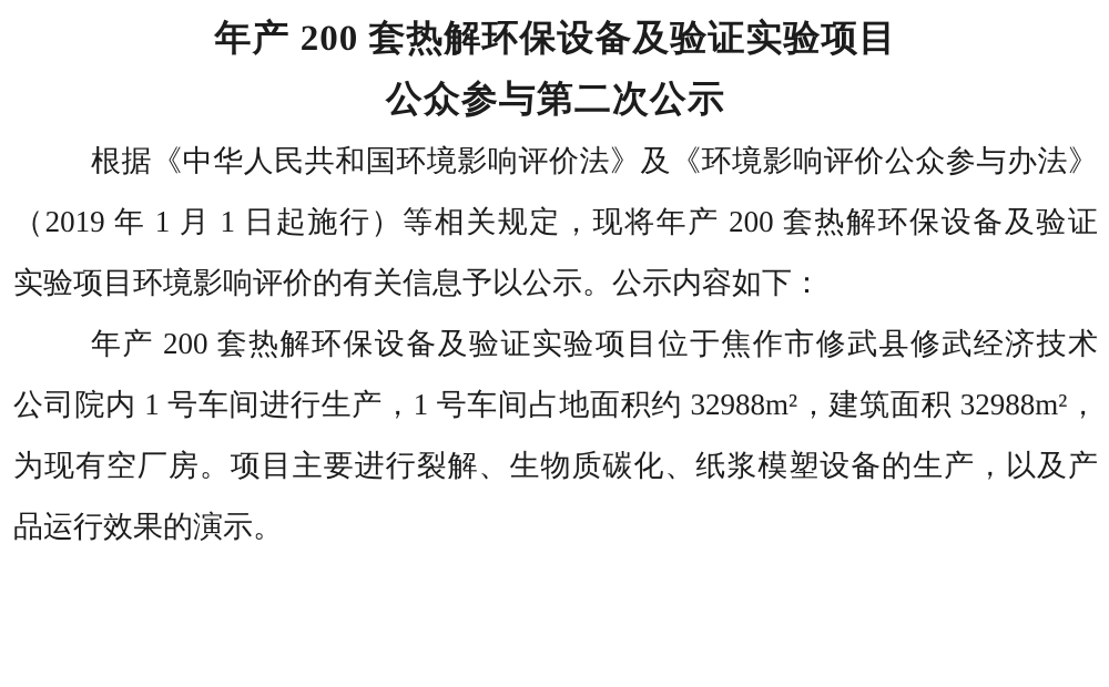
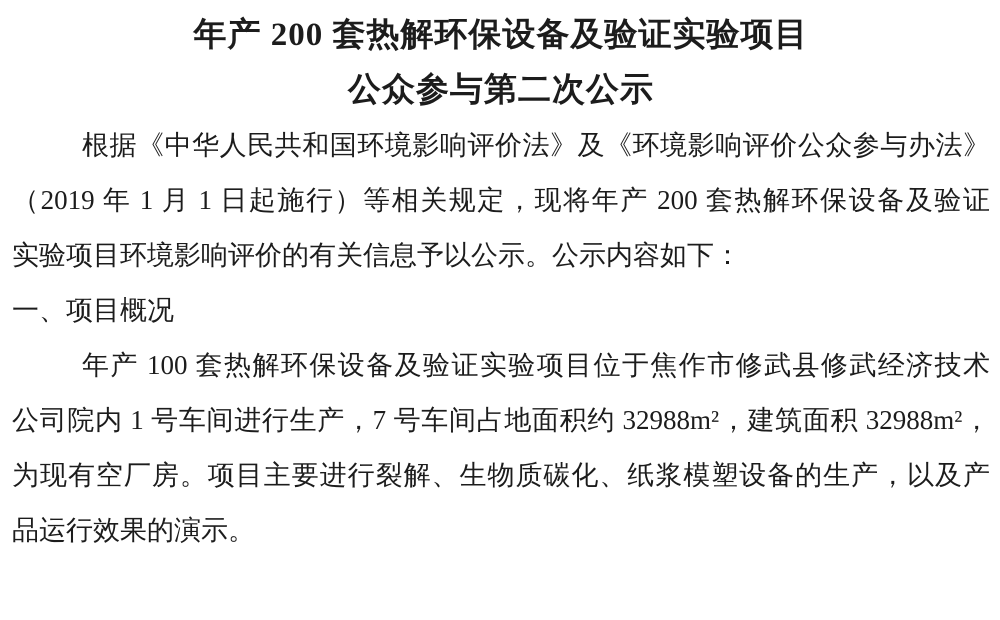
  年产 200 套热解环保设备及验证实验项目
  公众参与第二次公示
  根据《中华人民共和国环境影响评价法》及《环境影响评价公众参与办法》
  （2019 年 1 月 1 日起施行）等相关规定，现将年产 200 套热解环保设备及验证
  实验项目环境影响评价的有关信息予以公示。公示内容如下：
+ 一、项目概况
- 年产 200 套热解环保设备及验证实验项目位于焦作市修武县修武经济技术
+ 年产 100 套热解环保设备及验证实验项目位于焦作市修武县修武经济技术
- 公司院内 1 号车间进行生产，1 号车间占地面积约 32988m²，建筑面积 32988m²，
+ 公司院内 1 号车间进行生产，7 号车间占地面积约 32988m²，建筑面积 32988m²，
  为现有空厂房。项目主要进行裂解、生物质碳化、纸浆模塑设备的生产，以及产
  品运行效果的演示。
